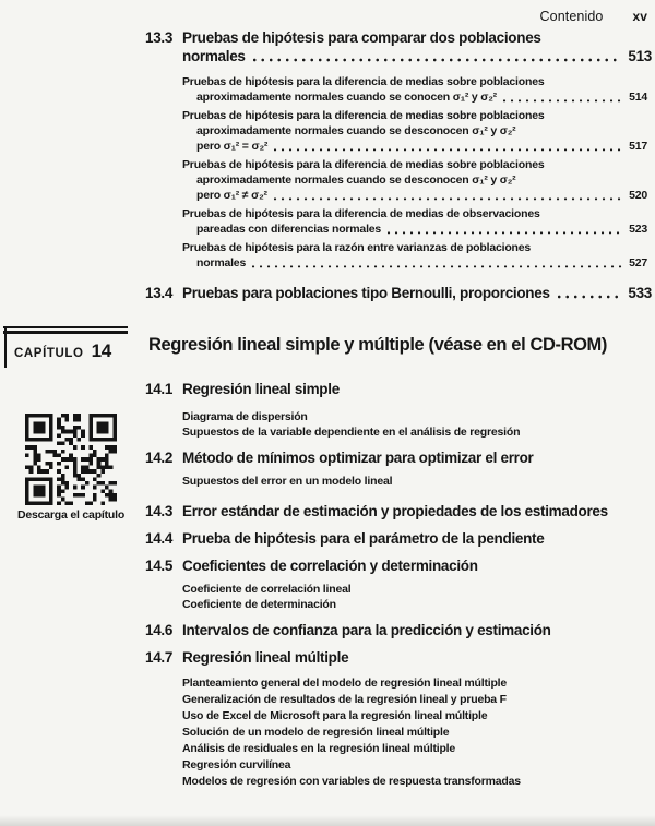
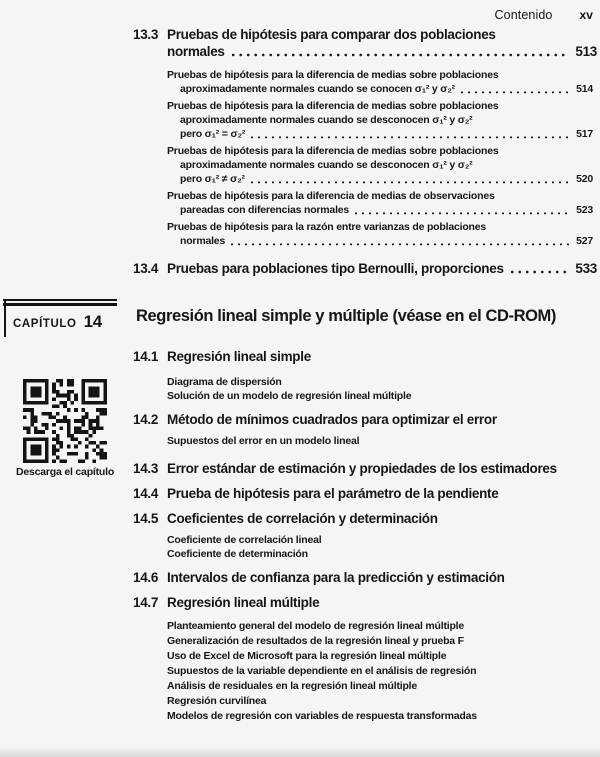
  Contenido
  xv
  13.3
  Pruebas de hipótesis para comparar dos poblaciones
  normales
  513
  Pruebas de hipótesis para la diferencia de medias sobre poblaciones
  aproximadamente normales cuando se conocen σ₁² y σ₂²
  514
  Pruebas de hipótesis para la diferencia de medias sobre poblaciones
  aproximadamente normales cuando se desconocen σ₁² y σ₂²
  pero σ₁² = σ₂²
  517
  Pruebas de hipótesis para la diferencia de medias sobre poblaciones
  aproximadamente normales cuando se desconocen σ₁² y σ₂²
  pero σ₁² ≠ σ₂²
  520
  Pruebas de hipótesis para la diferencia de medias de observaciones
  pareadas con diferencias normales
  523
  Pruebas de hipótesis para la razón entre varianzas de poblaciones
  normales
  527
  13.4
  Pruebas para poblaciones tipo Bernoulli, proporciones
  533
  CAPÍTULO
  14
  Regresión lineal simple y múltiple (véase en el CD-ROM)
  Descarga el capítulo
  14.1
  Regresión lineal simple
  Diagrama de dispersión
- Supuestos de la variable dependiente en el análisis de regresión
+ Solución de un modelo de regresión lineal múltiple
  14.2
- Método de mínimos optimizar para optimizar el error
+ Método de mínimos cuadrados para optimizar el error
  Supuestos del error en un modelo lineal
  14.3
  Error estándar de estimación y propiedades de los estimadores
  14.4
  Prueba de hipótesis para el parámetro de la pendiente
  14.5
  Coeficientes de correlación y determinación
  Coeficiente de correlación lineal
  Coeficiente de determinación
  14.6
  Intervalos de confianza para la predicción y estimación
  14.7
  Regresión lineal múltiple
  Planteamiento general del modelo de regresión lineal múltiple
  Generalización de resultados de la regresión lineal y prueba F
  Uso de Excel de Microsoft para la regresión lineal múltiple
- Solución de un modelo de regresión lineal múltiple
+ Supuestos de la variable dependiente en el análisis de regresión
  Análisis de residuales en la regresión lineal múltiple
  Regresión curvilínea
  Modelos de regresión con variables de respuesta transformadas
